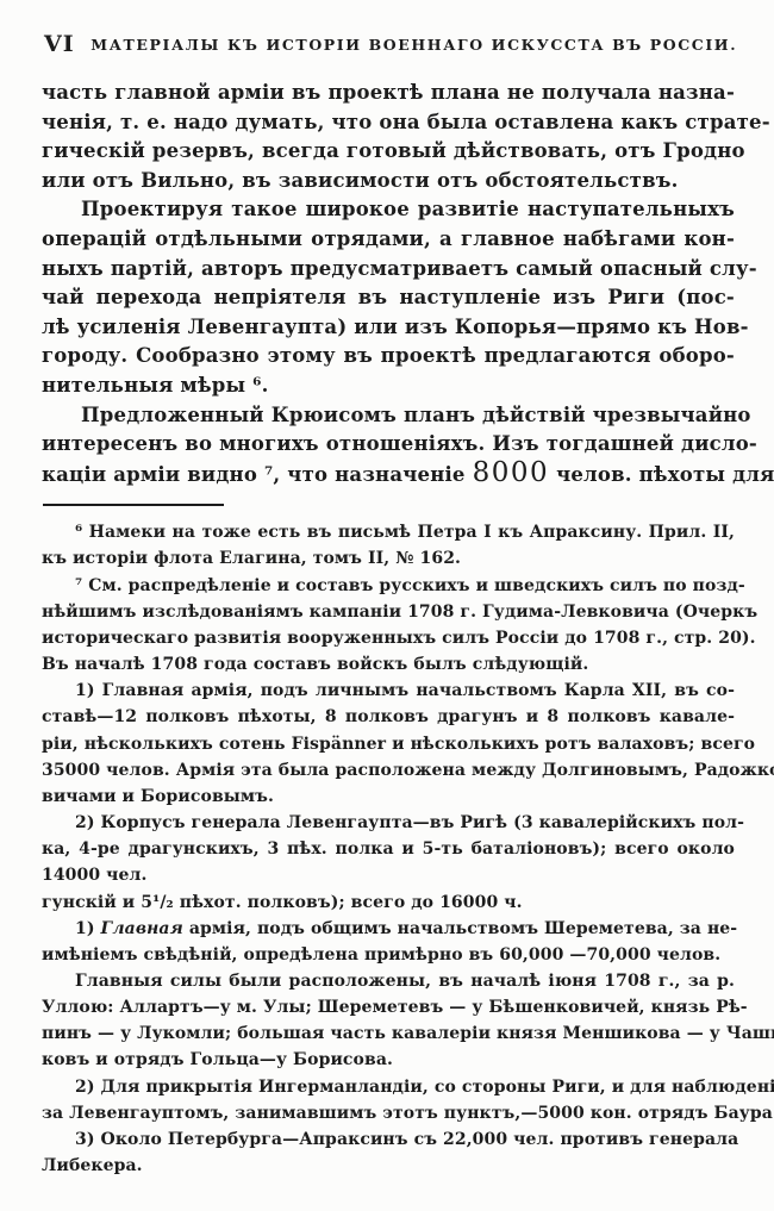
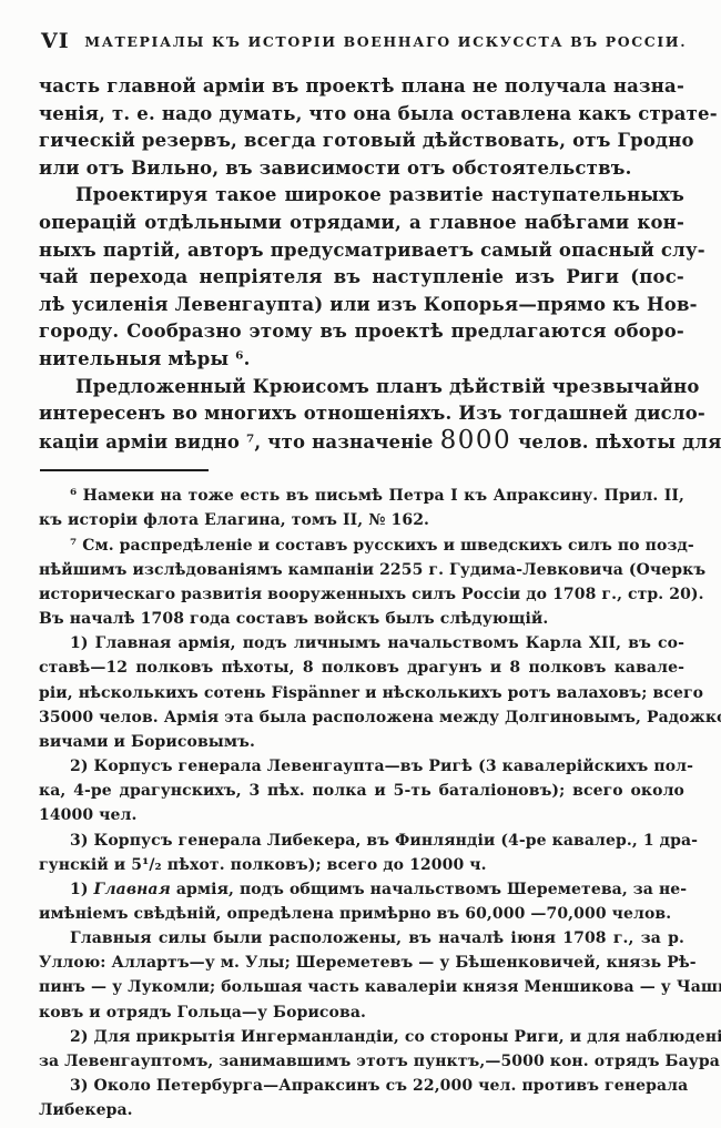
  VI
  МАТЕРІАЛЫ КЪ ИСТОРІИ ВОЕННАГО ИСКУССТА ВЪ РОССІИ.
  часть главной арміи въ проектѣ плана не получала назна-
  ченія, т. е. надо думать, что она была оставлена какъ страте-
  гическій резервъ, всегда готовый дѣйствовать, отъ Гродно
  или отъ Вильно, въ зависимости отъ обстоятельствъ.
  Проектируя такое широкое развитіе наступательныхъ
  операцій отдѣльными отрядами, а главное набѣгами кон-
  ныхъ партій, авторъ предусматриваетъ самый опасный слу-
  чай перехода непріятеля въ наступленіе изъ Риги (пос-
  лѣ усиленія Левенгаупта) или изъ Копорья—прямо къ Нов-
  городу. Сообразно этому въ проектѣ предлагаются оборо-
  нительныя мѣры ⁶.
  Предложенный Крюисомъ планъ дѣйствій чрезвычайно
  интересенъ во многихъ отношеніяхъ. Изъ тогдашней дисло-
  каціи арміи видно ⁷, что назначеніе 8000 челов. пѣхоты для
  ⁶ Намеки на тоже есть въ письмѣ Петра I къ Апраксину. Прил. II,
  къ исторіи флота Елагина, томъ II, № 162.
  ⁷ См. распредѣленіе и составъ русскихъ и шведскихъ силъ по позд-
- нѣйшимъ изслѣдованіямъ кампаніи 1708 г. Гудима-Левковича (Очеркъ
+ нѣйшимъ изслѣдованіямъ кампаніи 2255 г. Гудима-Левковича (Очеркъ
  историческаго развитія вооруженныхъ силъ Россіи до 1708 г., стр. 20).
  Въ началѣ 1708 года составъ войскъ былъ слѣдующій.
  1) Главная армія, подъ личнымъ начальствомъ Карла XII, въ со-
  ставѣ—12 полковъ пѣхоты, 8 полковъ драгунъ и 8 полковъ кавале-
  ріи, нѣсколькихъ сотень Fispänner и нѣсколькихъ ротъ валаховъ; всего
  35000 челов. Армія эта была расположена между Долгиновымъ, Радожк
  вичами и Борисовымъ.
  2) Корпусъ генерала Левенгаупта—въ Ригѣ (3 кавалерійскихъ пол-
  ка, 4-ре драгунскихъ, 3 пѣх. полка и 5-ть баталіоновъ); всего около
  14000 чел.
+ 3) Корпусъ генерала Либекера, въ Финляндіи (4-ре кавалер., 1 дра-
- гунскій и 5¹/₂ пѣхот. полковъ); всего до 16000 ч.
+ гунскій и 5¹/₂ пѣхот. полковъ); всего до 12000 ч.
  1) Главная армія, подъ общимъ начальствомъ Шереметева, за не-
  имѣніемъ свѣдѣній, опредѣлена примѣрно въ 60,000 —70,000 челов.
  Главныя силы были расположены, въ началѣ іюня 1708 г., за р.
  Уллою: Аллартъ—у м. Улы; Шереметевъ — у Бѣшенковичей, князь Рѣ-
  пинъ — у Лукомли; большая часть кавалеріи князя Меншикова — у Чаш
  ковъ и отрядъ Гольца—у Борисова.
  2) Для прикрытія Ингерманландіи, со стороны Риги, и для наблюдені
  за Левенгауптомъ, занимавшимъ этотъ пунктъ,—5000 кон. отрядъ Баура
  3) Около Петербурга—Апраксинъ съ 22,000 чел. противъ генерала
  Либекера.
